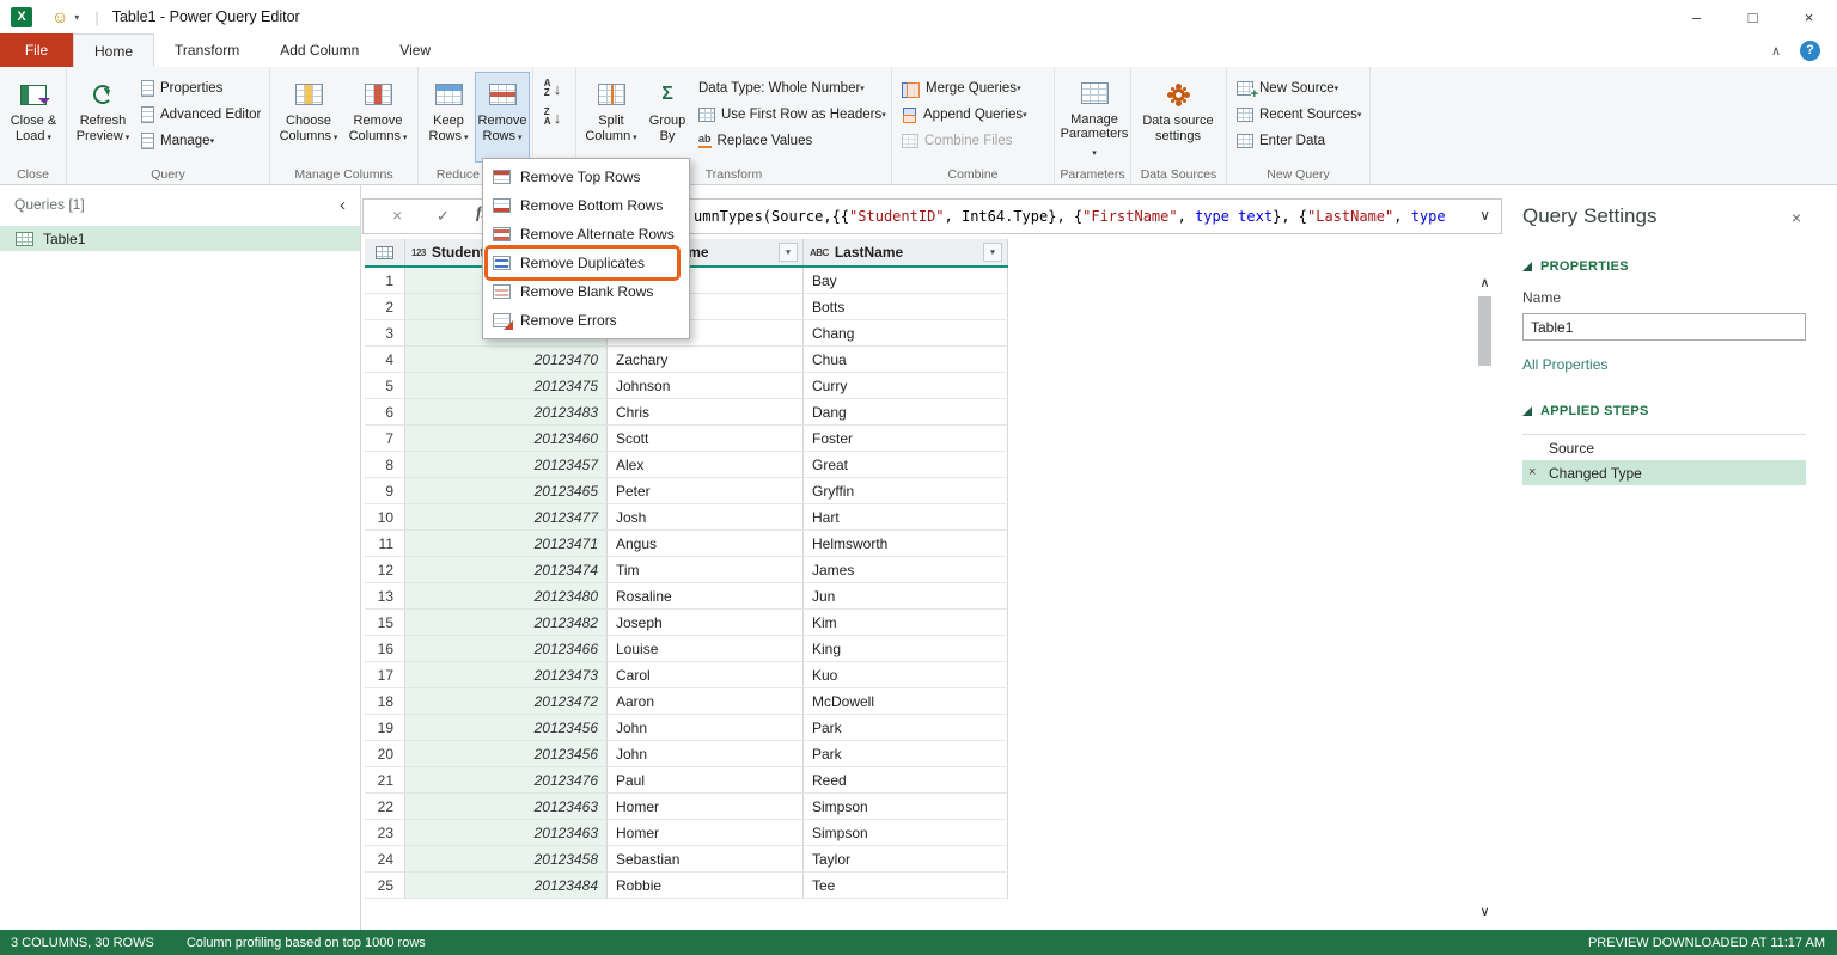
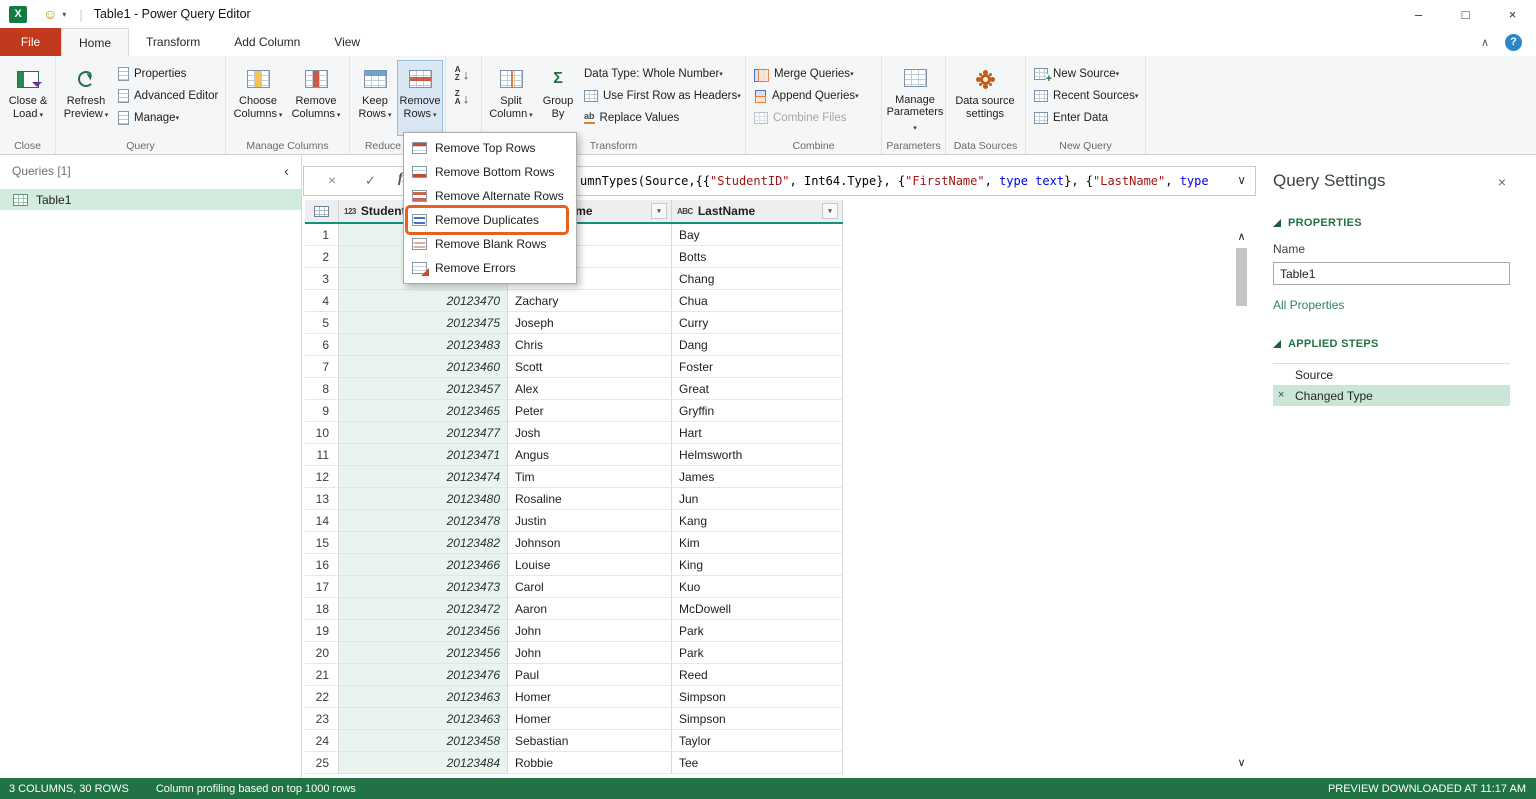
  Table1 - Power Query Editor
  –
  □
  ×
  File
  Home
  Transform
  Add Column
  View
  ?
  Close &
  Load
  Close
  Refresh
  Preview
  Properties
  Advanced Editor
  Manage
  Query
  Choose
  Columns
  Remove
  Columns
  Manage Columns
  Keep
  Rows
  Remove
  Rows
  AZ
  ZA
  Split
  Column
  Group
  By
  Data Type: Whole Number
  Use First Row as Headers
  Replace Values
  Transform
  Merge Queries
  Append Queries
  Combine Files
  Combine
  Manage
  Parameters
  Parameters
  Data source
  settings
  Data Sources
  New Source
  Recent Sources
  Enter Data
  New Query
  Queries [1]
  Table1
  ×
  ✓
  umnTypes(Source,{{
  "StudentID"
  , Int64.Type}, {
  "FirstName"
  ,
  type text
  }, {
  "LastName"
  ,
  type
  123
  ABC
  LastName
  1
  Bay
  2
  Botts
  3
  Chang
  4
  20123470
  Zachary
  Chua
  5
  20123475
- Johnson
+ Joseph
  Curry
  6
  20123483
  Chris
  Dang
  7
  20123460
  Scott
  Foster
  8
  20123457
  Alex
  Great
  9
  20123465
  Peter
  Gryffin
  10
  20123477
  Josh
  Hart
  11
  20123471
  Angus
  Helmsworth
  12
  20123474
  Tim
  James
  13
  20123480
  Rosaline
  Jun
+ 14
+ 20123478
+ Justin
+ Kang
  15
  20123482
- Joseph
+ Johnson
  Kim
  16
  20123466
  Louise
  King
  17
  20123473
  Carol
  Kuo
  18
  20123472
  Aaron
  McDowell
  19
  20123456
  John
  Park
  20
  20123456
  John
  Park
  21
  20123476
  Paul
  Reed
  22
  20123463
  Homer
  Simpson
  23
  20123463
  Homer
  Simpson
  24
  20123458
  Sebastian
  Taylor
  25
  20123484
  Robbie
  Tee
  Query Settings
  ×
  PROPERTIES
  Name
  Table1
  All Properties
  APPLIED STEPS
  Source
  Changed Type
  3 COLUMNS, 30 ROWS
  Column profiling based on top 1000 rows
  PREVIEW DOWNLOADED AT 11:17 AM
  Remove Top Rows
  Remove Bottom Rows
  Remove Alternate Rows
  Remove Duplicates
  Remove Blank Rows
  Remove Errors
